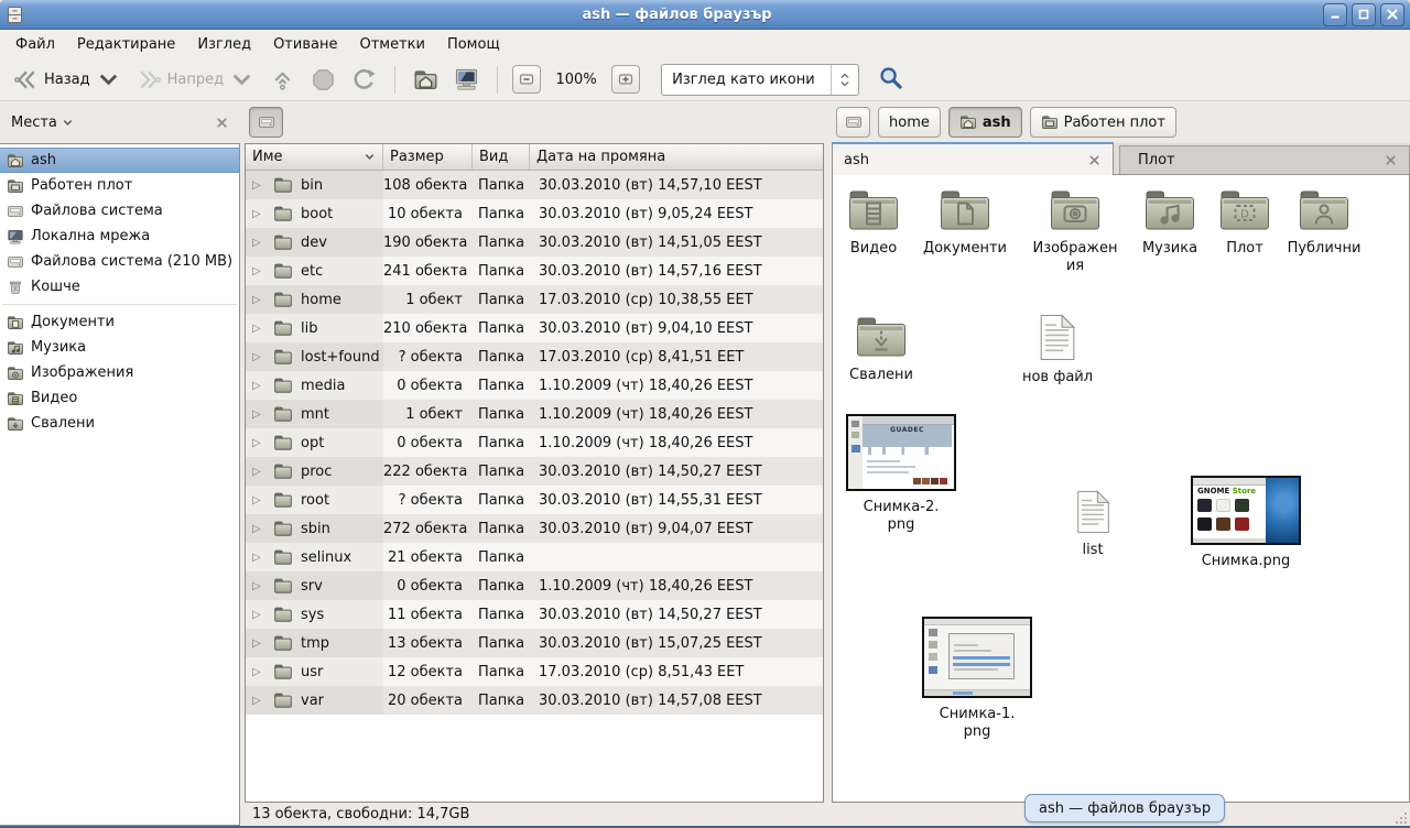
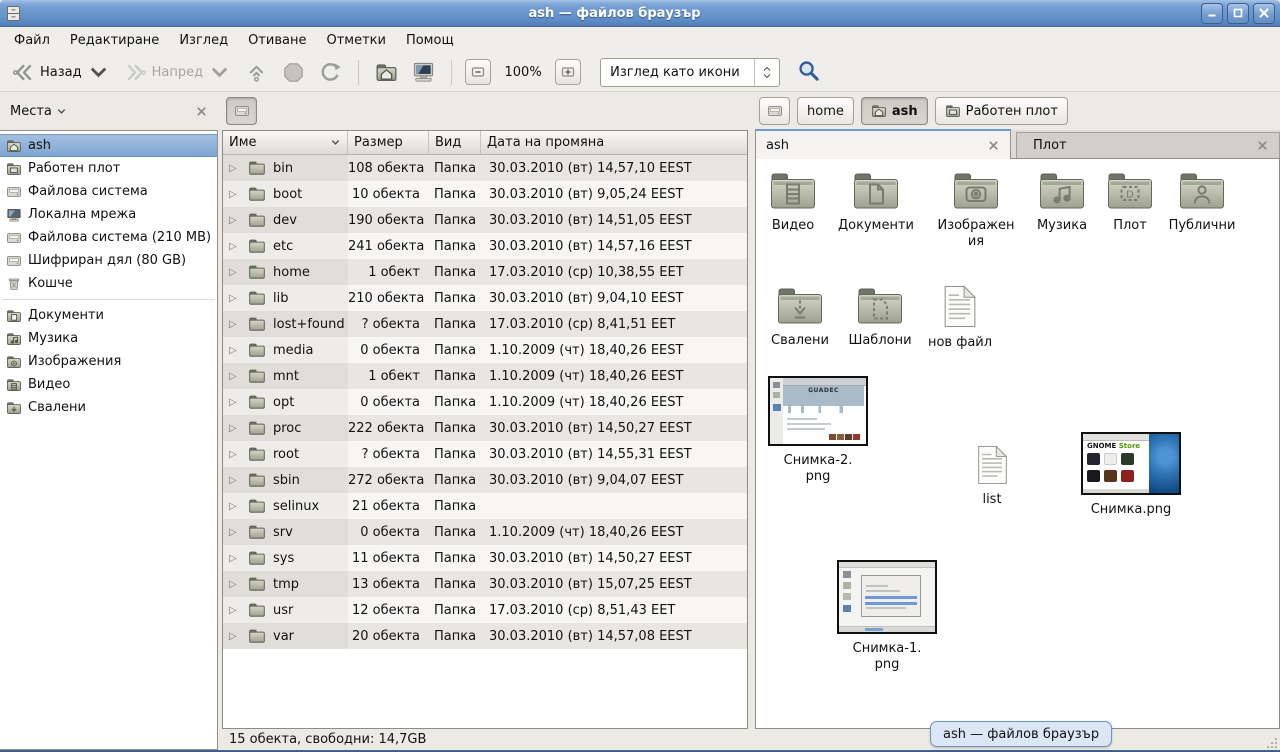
  ash — файлов браузър
  Файл
  Редактиране
  Изглед
  Отиване
  Отметки
  Помощ
  Назад
  Напред
  100%
  Изглед като икони
  Места
  ash
  Работен плот
  Файлова система
  Локална мрежа
  Файлова система (210 MB)
+ Шифриран дял (80 GB)
  Кошче
  Документи
  Музика
  Изображения
  Видео
  Свалени
  Име
  Размер
  Вид
  Дата на промяна
  ▷
  bin
  108 обекта
  Папка
  30.03.2010 (вт) 14,57,10 EEST
  ▷
  boot
  10 обекта
  Папка
  30.03.2010 (вт) 9,05,24 EEST
  ▷
  dev
  190 обекта
  Папка
  30.03.2010 (вт) 14,51,05 EEST
  ▷
  etc
  241 обекта
  Папка
  30.03.2010 (вт) 14,57,16 EEST
  ▷
  home
  1 обект
  Папка
  17.03.2010 (ср) 10,38,55 EET
  ▷
  lib
  210 обекта
  Папка
  30.03.2010 (вт) 9,04,10 EEST
  ▷
  lost+found
  ? обекта
  Папка
  17.03.2010 (ср) 8,41,51 EET
  ▷
  media
  0 обекта
  Папка
  1.10.2009 (чт) 18,40,26 EEST
  ▷
  mnt
  1 обект
  Папка
  1.10.2009 (чт) 18,40,26 EEST
  ▷
  opt
  0 обекта
  Папка
  1.10.2009 (чт) 18,40,26 EEST
  ▷
  proc
  222 обекта
  Папка
  30.03.2010 (вт) 14,50,27 EEST
  ▷
  root
  ? обекта
  Папка
  30.03.2010 (вт) 14,55,31 EEST
  ▷
  sbin
  272 обекта
  Папка
  30.03.2010 (вт) 9,04,07 EEST
  ▷
  selinux
  21 обекта
  Папка
  ▷
  srv
  0 обекта
  Папка
  1.10.2009 (чт) 18,40,26 EEST
  ▷
  sys
  11 обекта
  Папка
  30.03.2010 (вт) 14,50,27 EEST
  ▷
  tmp
  13 обекта
  Папка
  30.03.2010 (вт) 15,07,25 EEST
  ▷
  usr
  12 обекта
  Папка
  17.03.2010 (ср) 8,51,43 EET
  ▷
  var
  20 обекта
  Папка
  30.03.2010 (вт) 14,57,08 EEST
  home
  ash
  Работен плот
  ash
  Плот
  Видео
  Документи
  Изображен
  ия
  Музика
  D
  Плот
  Публични
  Свалени
+ Шаблони
  нов файл
  Снимка-2.
  png
  list
  GNOME Store
  Снимка.png
  Снимка-1.
  png
- 13 обекта, свободни: 14,7GB
+ 15 обекта, свободни: 14,7GB
  ash — файлов браузър
